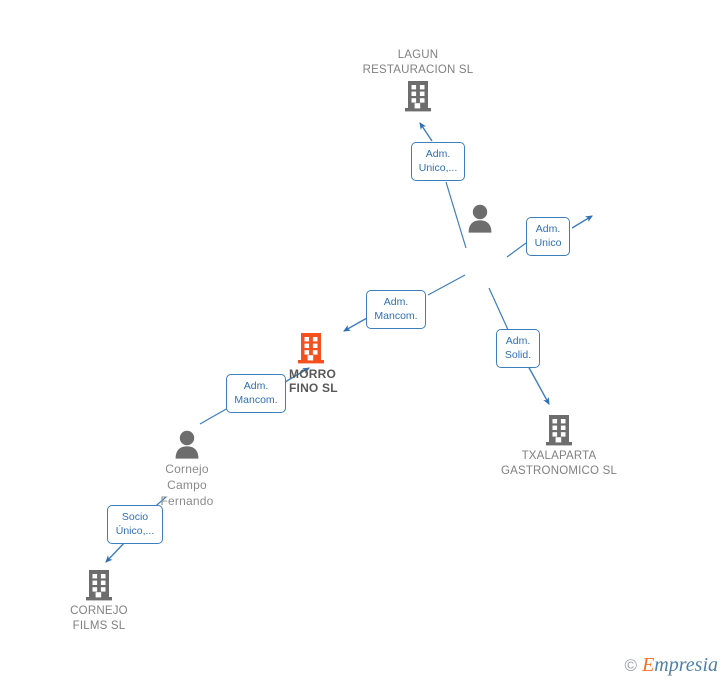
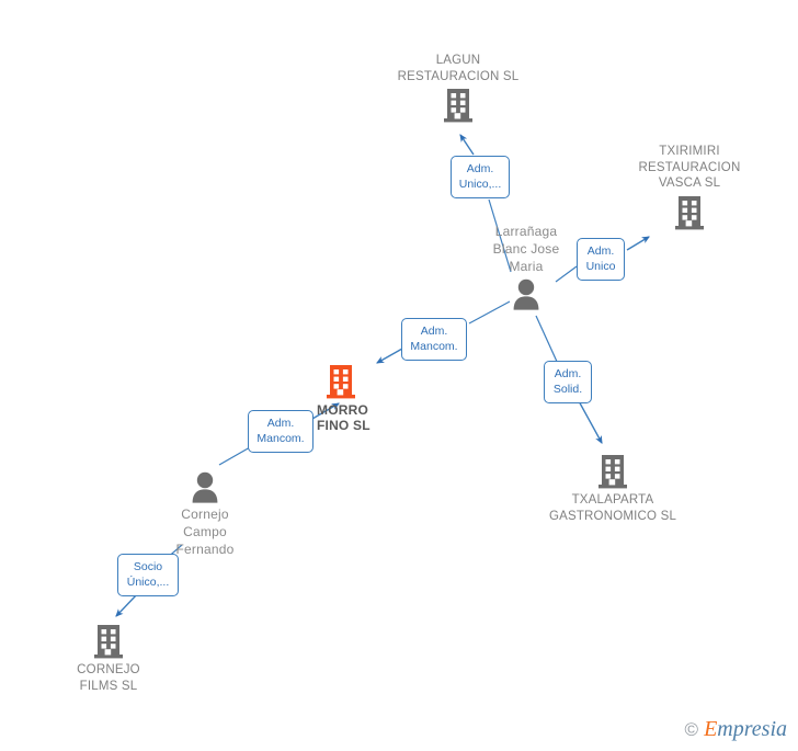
  LAGUN
  RESTAURACION SL
+ TXIRIMIRI
+ RESTAURACION
+ VASCA SL
+ Larrañaga
+ Blanc Jose
+ Maria
  MORRO
  FINO SL
  TXALAPARTA
  GASTRONOMICO SL
  Cornejo
  Campo
  Fernando
  CORNEJO
  FILMS SL
  Adm.
  Unico,...
  Adm.
  Unico
  Adm.
  Mancom.
  Adm.
  Solid.
  Adm.
  Mancom.
  Socio
  Único,...
  ©
  Empresia
